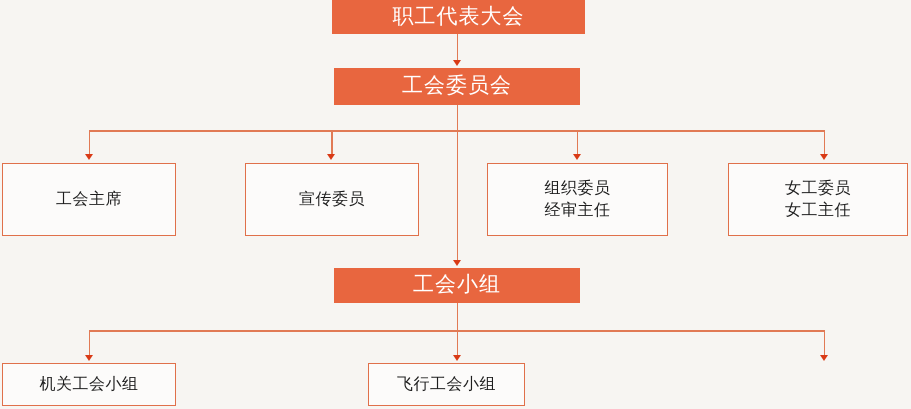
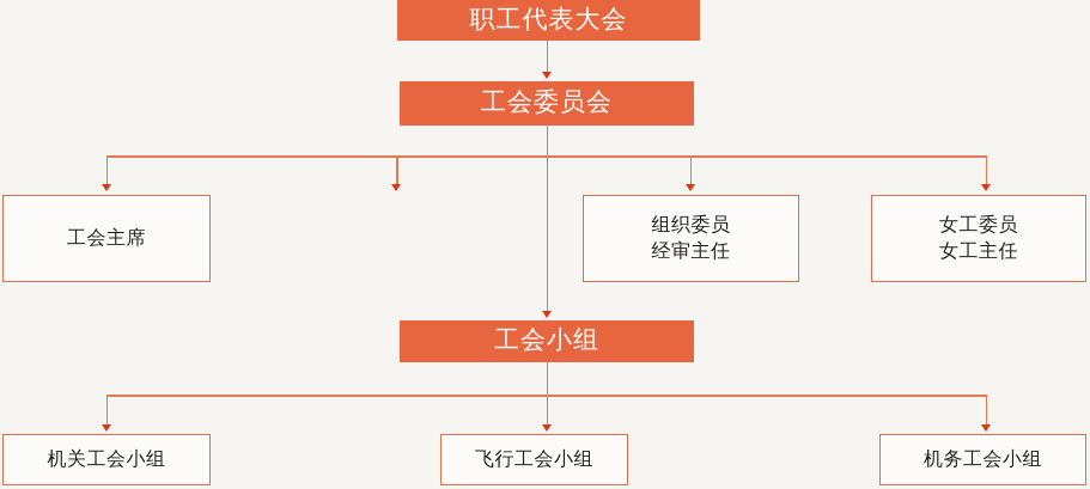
  职工代表大会
  工会委员会
  工会主席
- 宣传委员
  组织委员
  经审主任
  女工委员
  女工主任
  工会小组
  机关工会小组
  飞行工会小组
+ 机务工会小组
